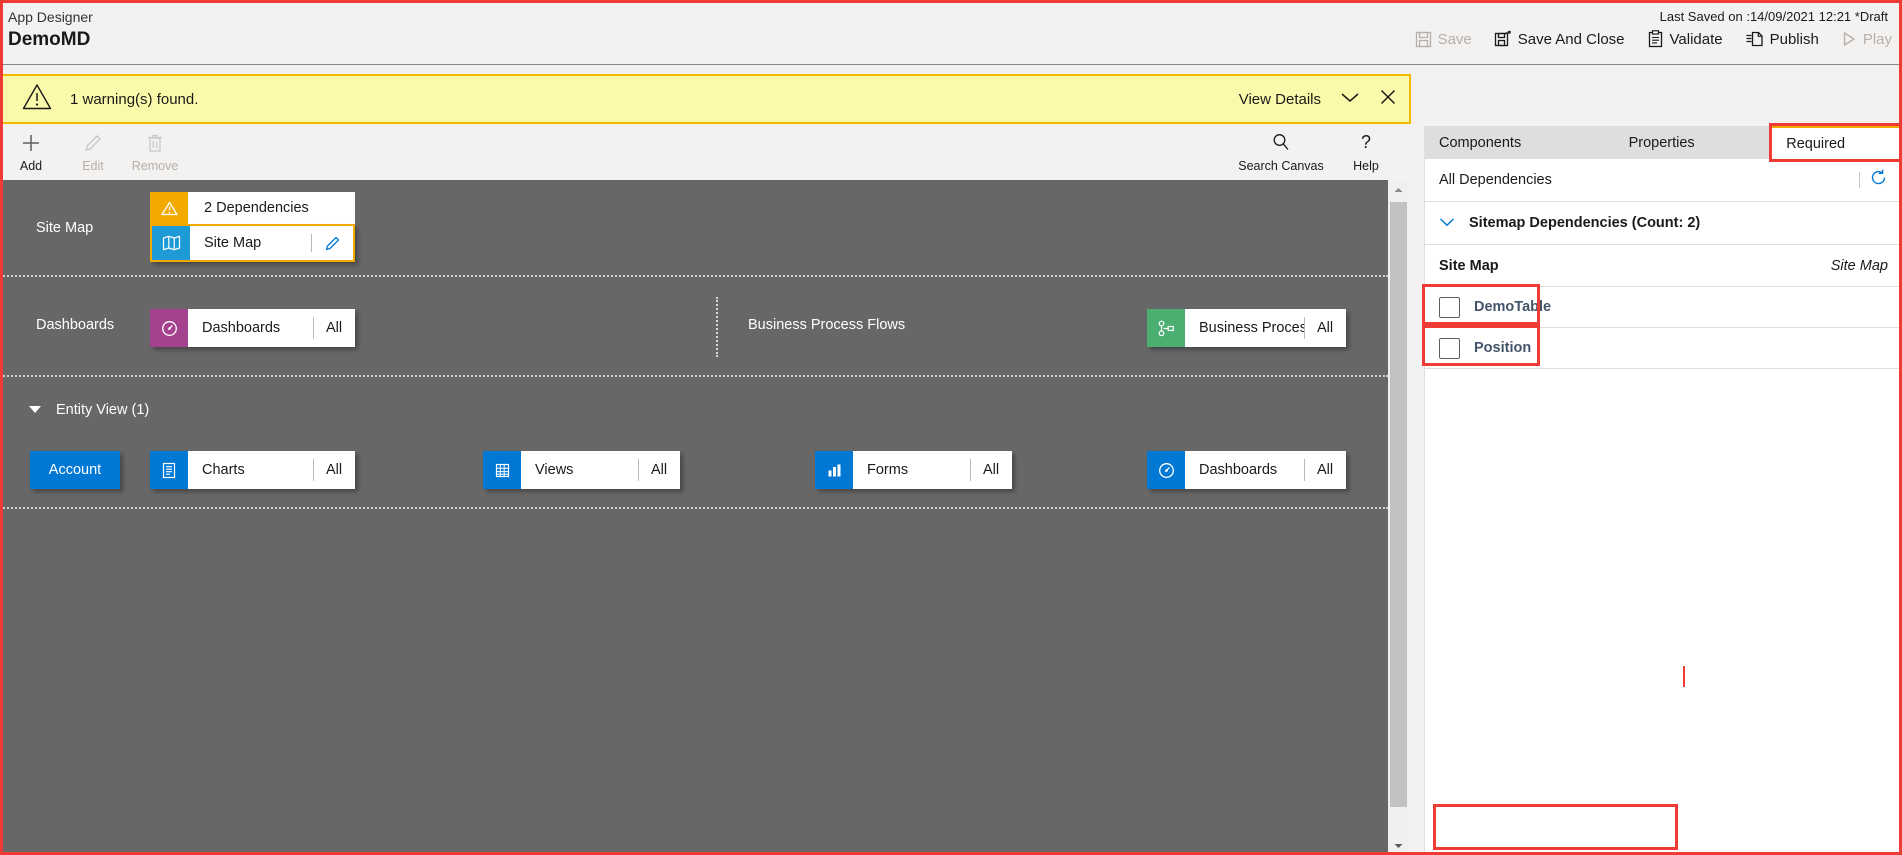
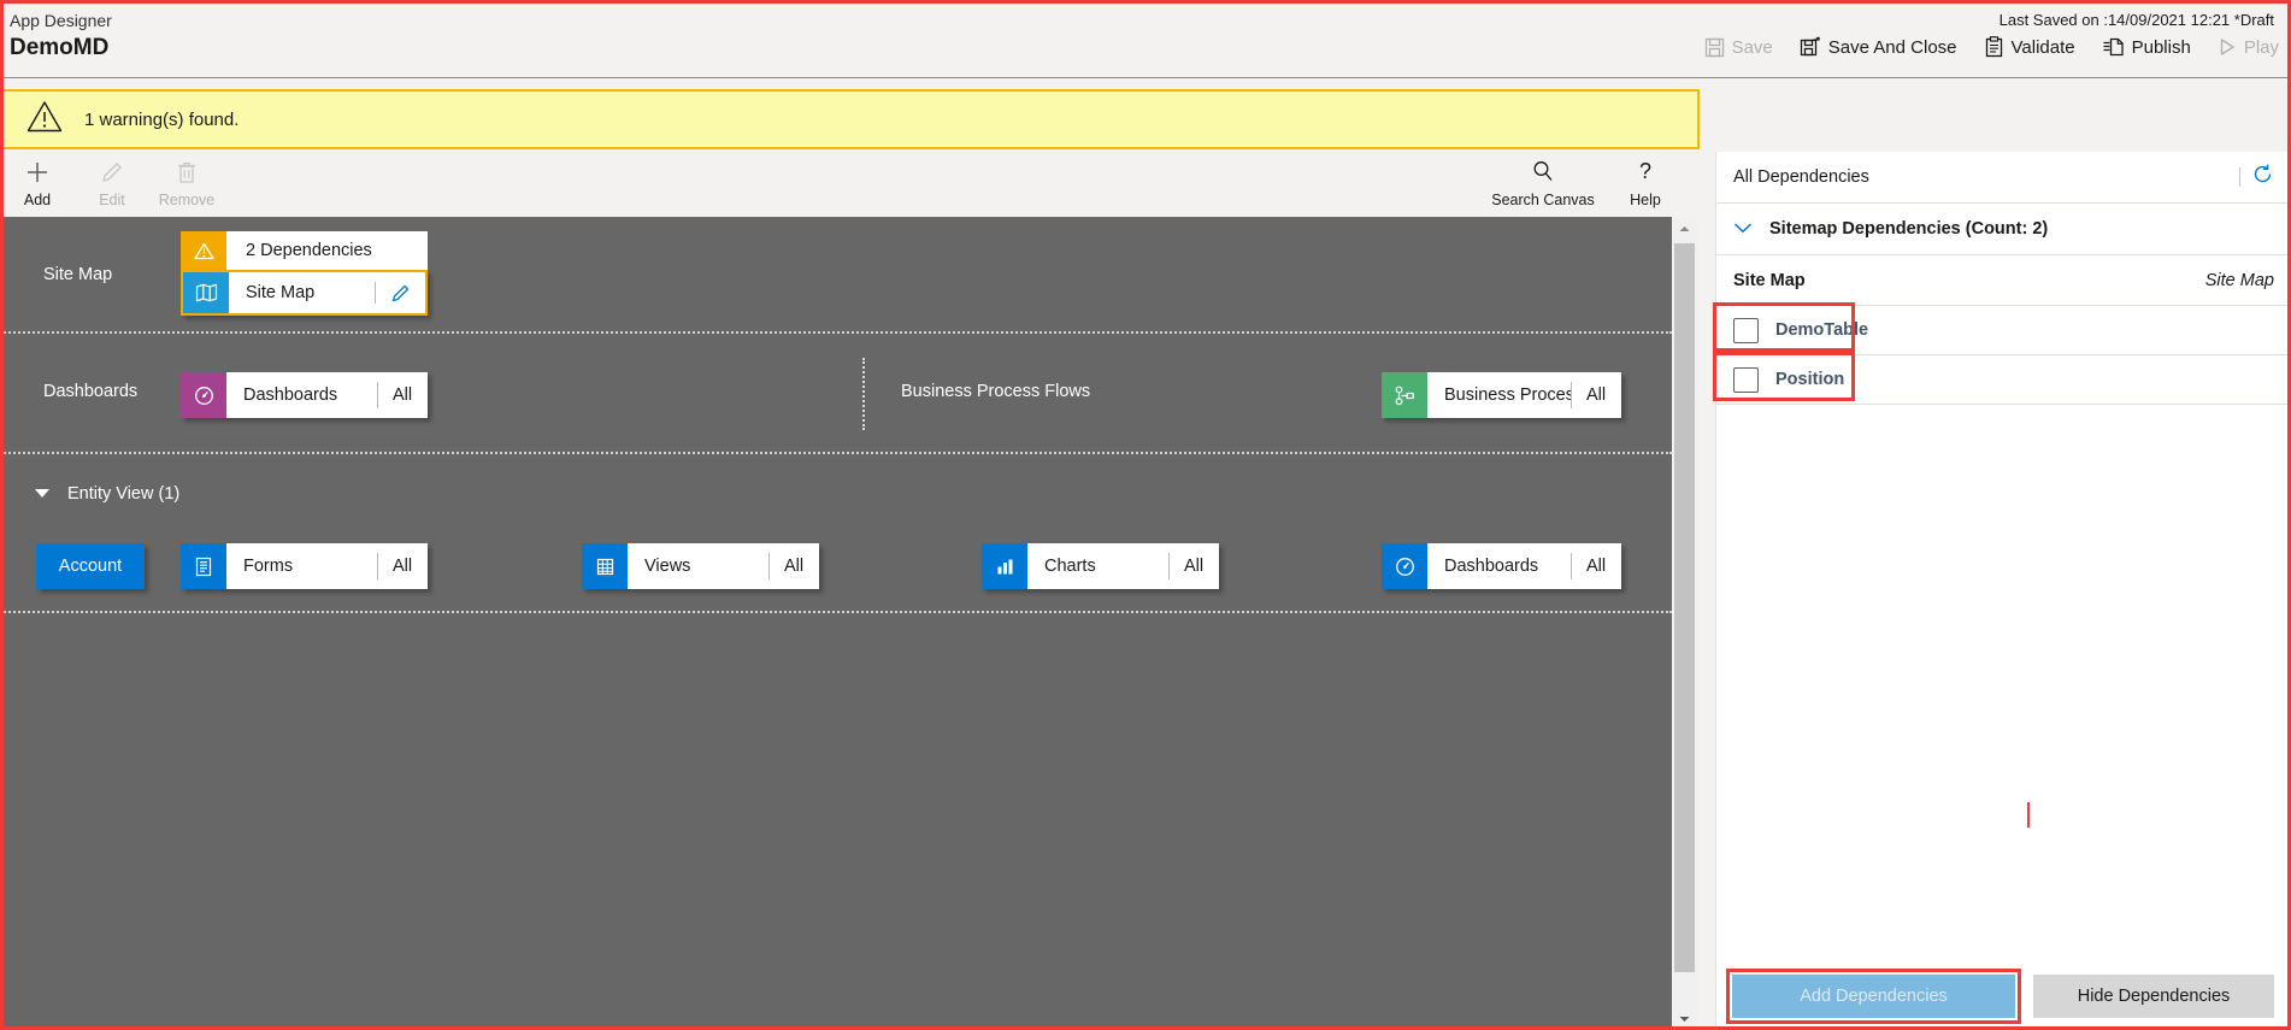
  App Designer
  DemoMD
  Last Saved on :14/09/2021 12:21 *Draft
  Save
  Save And Close
  Validate
  Publish
  Play
  1 warning(s) found.
- View Details
  Add
  Edit
  Remove
  Search Canvas
  ?
  Help
  Site Map
  2 Dependencies
  Site Map
  Dashboards
  Dashboards
  All
  Business Process Flows
  Business Proce
  All
  Entity View (1)
  Account
- Charts
+ Forms
  All
  Views
  All
- Forms
+ Charts
  All
  Dashboards
  All
- Components
- Properties
- Required
  All Dependencies
  Sitemap Dependencies (Count: 2)
  Site Map
  Site Map
  DemoTable
  Position
+ Add Dependencies
+ Hide Dependencies
